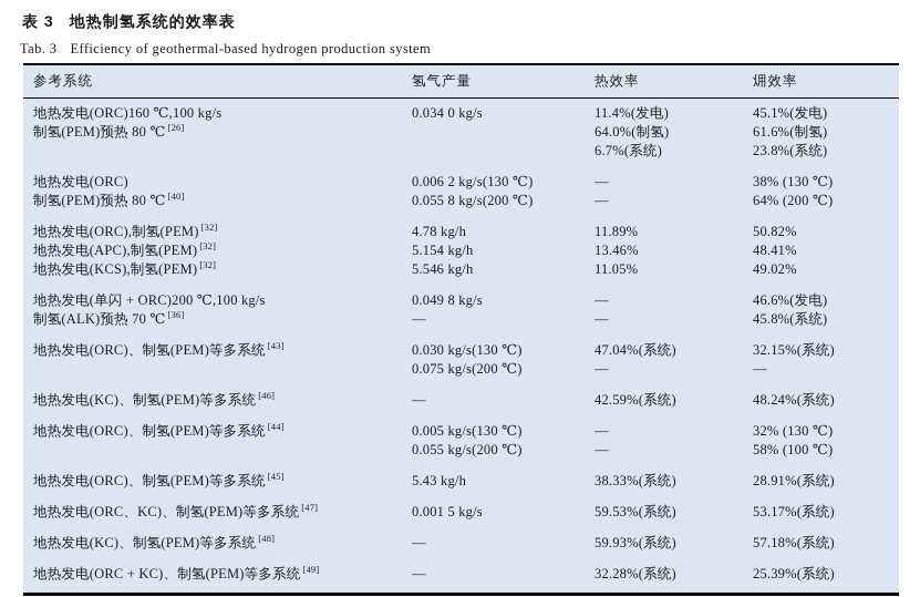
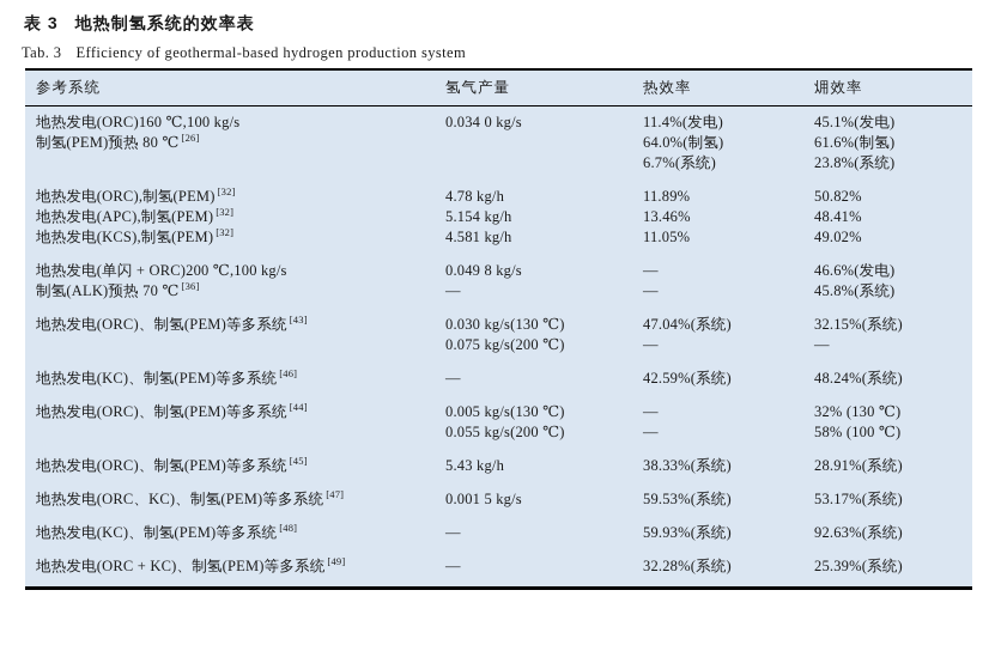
  表 3 地热制氢系统的效率表
  Tab. 3 Efficiency of geothermal-based hydrogen production system
  参考系统	氢气产量	热效率	㶲效率
  地热发电(ORC)160 ℃,100 kg/s制氢(PEM)预热 80 ℃ [26]	0.034 0 kg/s	11.4%(发电)64.0%(制氢)6.7%(系统)	45.1%(发电)61.6%(制氢)23.8%(系统)
- 地热发电(ORC)制氢(PEM)预热 80 ℃ [40]	0.006 2 kg/s(130 ℃)0.055 8 kg/s(200 ℃)	——	38% (130 ℃)64% (200 ℃)
- 地热发电(ORC),制氢(PEM) [32]地热发电(APC),制氢(PEM) [32]地热发电(KCS),制氢(PEM) [32]	4.78 kg/h5.154 kg/h5.546 kg/h	11.89%13.46%11.05%	50.82%48.41%49.02%
+ 地热发电(ORC),制氢(PEM) [32]地热发电(APC),制氢(PEM) [32]地热发电(KCS),制氢(PEM) [32]	4.78 kg/h5.154 kg/h4.581 kg/h	11.89%13.46%11.05%	50.82%48.41%49.02%
  地热发电(单闪 + ORC)200 ℃,100 kg/s制氢(ALK)预热 70 ℃ [36]	0.049 8 kg/s—	——	46.6%(发电)45.8%(系统)
  地热发电(ORC)、制氢(PEM)等多系统 [43]	0.030 kg/s(130 ℃)0.075 kg/s(200 ℃)	47.04%(系统)—	32.15%(系统)—
  地热发电(KC)、制氢(PEM)等多系统 [46]	—	42.59%(系统)	48.24%(系统)
  地热发电(ORC)、制氢(PEM)等多系统 [44]	0.005 kg/s(130 ℃)0.055 kg/s(200 ℃)	——	32% (130 ℃)58% (100 ℃)
  地热发电(ORC)、制氢(PEM)等多系统 [45]	5.43 kg/h	38.33%(系统)	28.91%(系统)
  地热发电(ORC、KC)、制氢(PEM)等多系统 [47]	0.001 5 kg/s	59.53%(系统)	53.17%(系统)
- 地热发电(KC)、制氢(PEM)等多系统 [48]	—	59.93%(系统)	57.18%(系统)
+ 地热发电(KC)、制氢(PEM)等多系统 [48]	—	59.93%(系统)	92.63%(系统)
  地热发电(ORC + KC)、制氢(PEM)等多系统 [49]	—	32.28%(系统)	25.39%(系统)
